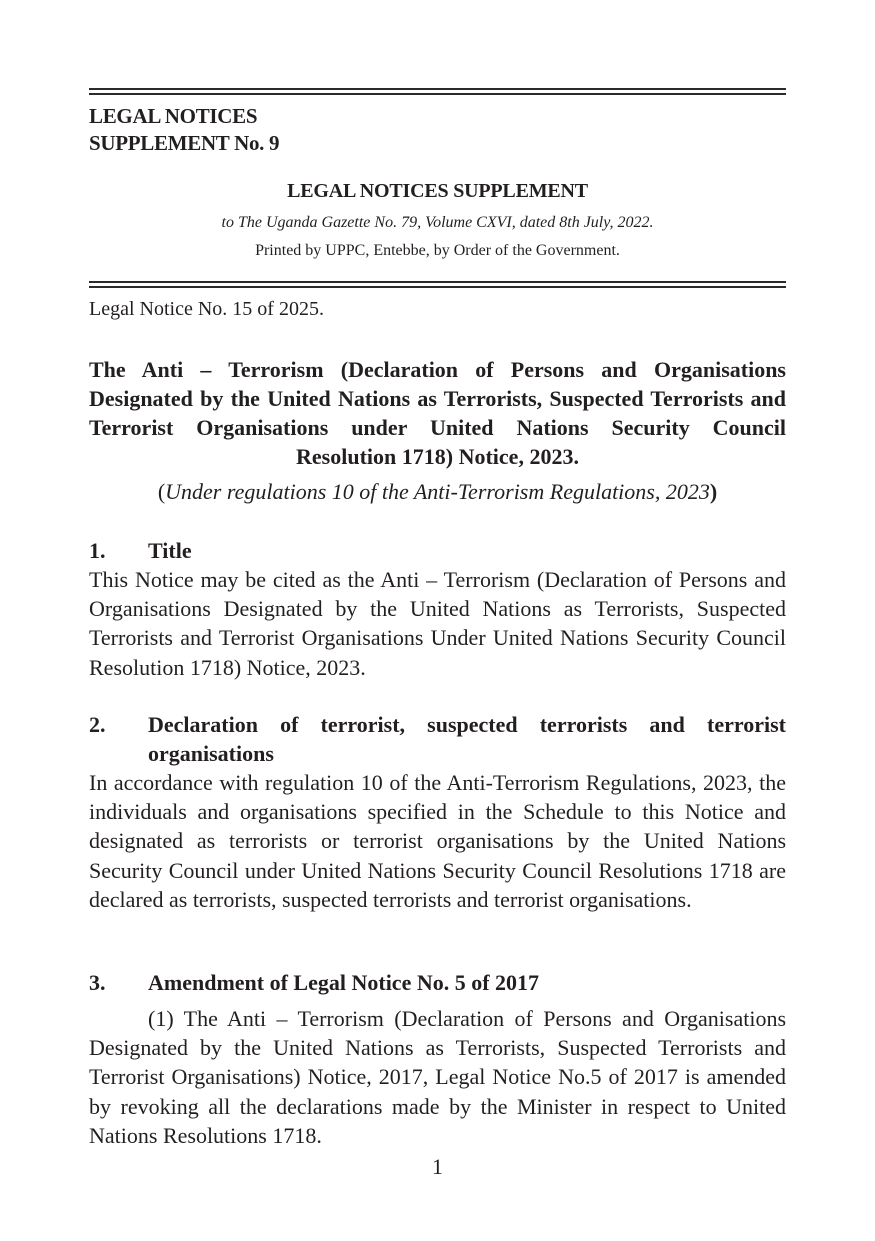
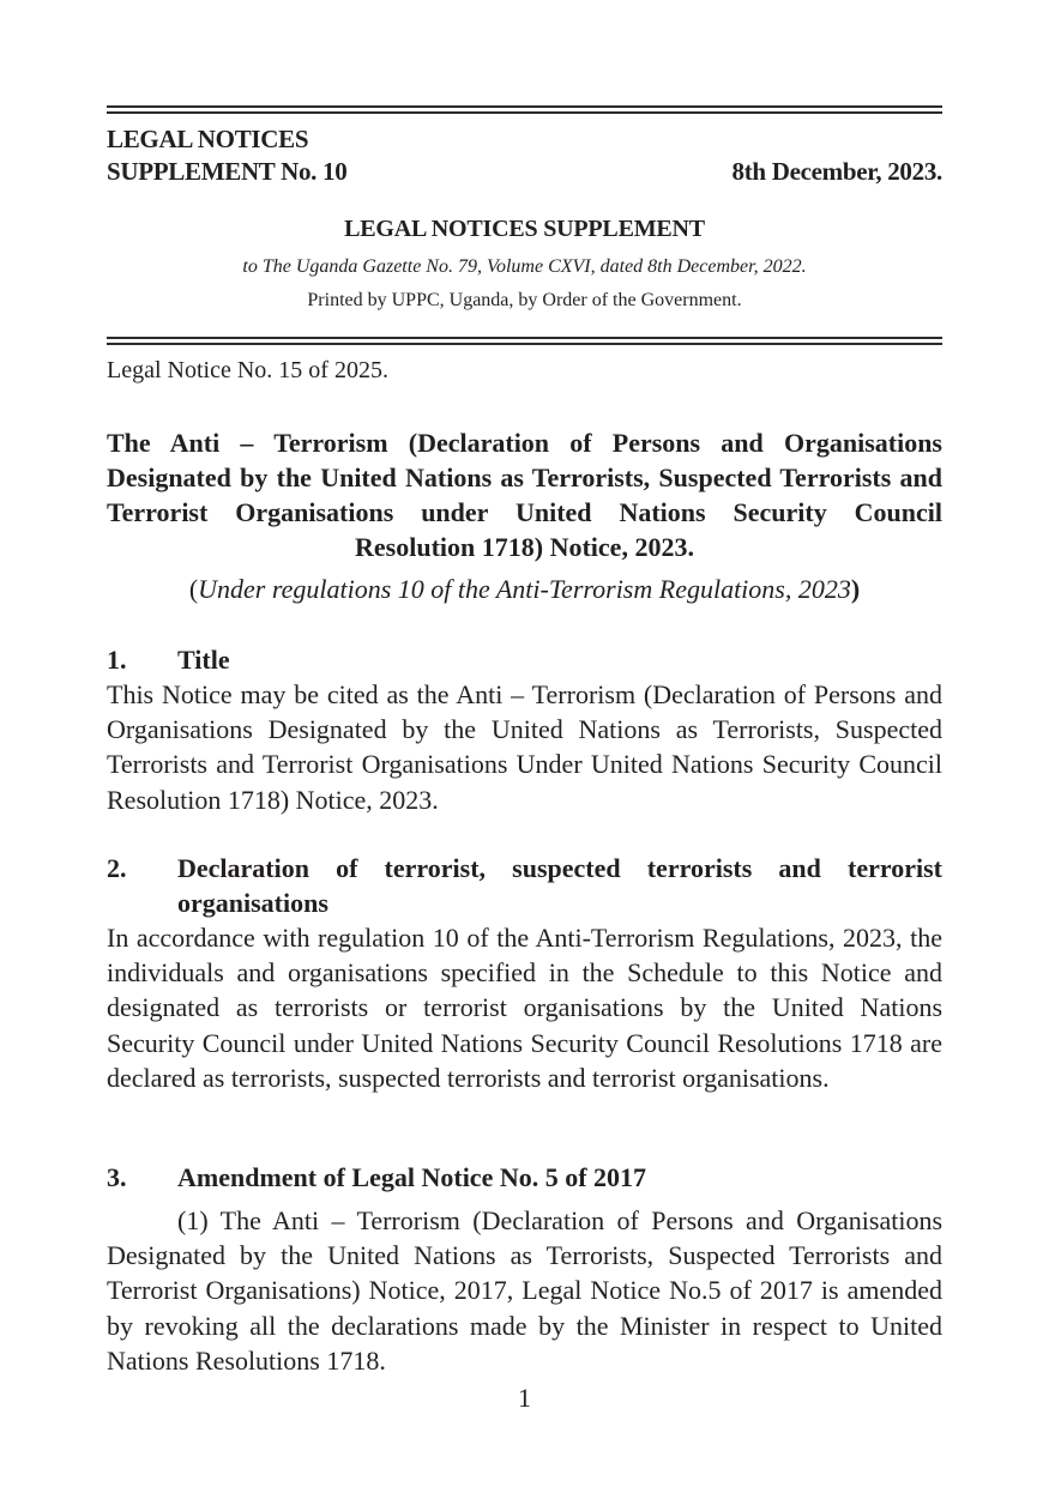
  LEGAL NOTICES
- SUPPLEMENT No. 9
+ SUPPLEMENT No. 10
+ 8th December, 2023.
  LEGAL NOTICES SUPPLEMENT
- to The Uganda Gazette No. 79, Volume CXVI, dated 8th July, 2022.
+ to The Uganda Gazette No. 79, Volume CXVI, dated 8th December, 2022.
- Printed by UPPC, Entebbe, by Order of the Government.
+ Printed by UPPC, Uganda, by Order of the Government.
  Legal Notice No. 15 of 2025.
  The Anti – Terrorism (Declaration of Persons and Organisations Designated by the United Nations as Terrorists, Suspected Terrorists and Terrorist Organisations under United Nations Security Council Resolution 1718) Notice, 2023.
  (Under regulations 10 of the Anti-Terrorism Regulations, 2023)
  1.
  Title
  This Notice may be cited as the Anti – Terrorism (Declaration of Persons and Organisations Designated by the United Nations as Terrorists, Suspected Terrorists and Terrorist Organisations Under United Nations Security Council Resolution 1718) Notice, 2023.
  2.
  Declaration of terrorist, suspected terrorists and terrorist organisations
  In accordance with regulation 10 of the Anti-Terrorism Regulations, 2023, the individuals and organisations specified in the Schedule to this Notice and designated as terrorists or terrorist organisations by the United Nations Security Council under United Nations Security Council Resolutions 1718 are declared as terrorists, suspected terrorists and terrorist organisations.
  3.
  Amendment of Legal Notice No. 5 of 2017
  (1) The Anti – Terrorism (Declaration of Persons and Organisations Designated by the United Nations as Terrorists, Suspected Terrorists and Terrorist Organisations) Notice, 2017, Legal Notice No.5 of 2017 is amended by revoking all the declarations made by the Minister in respect to United Nations Resolutions 1718.
  1
